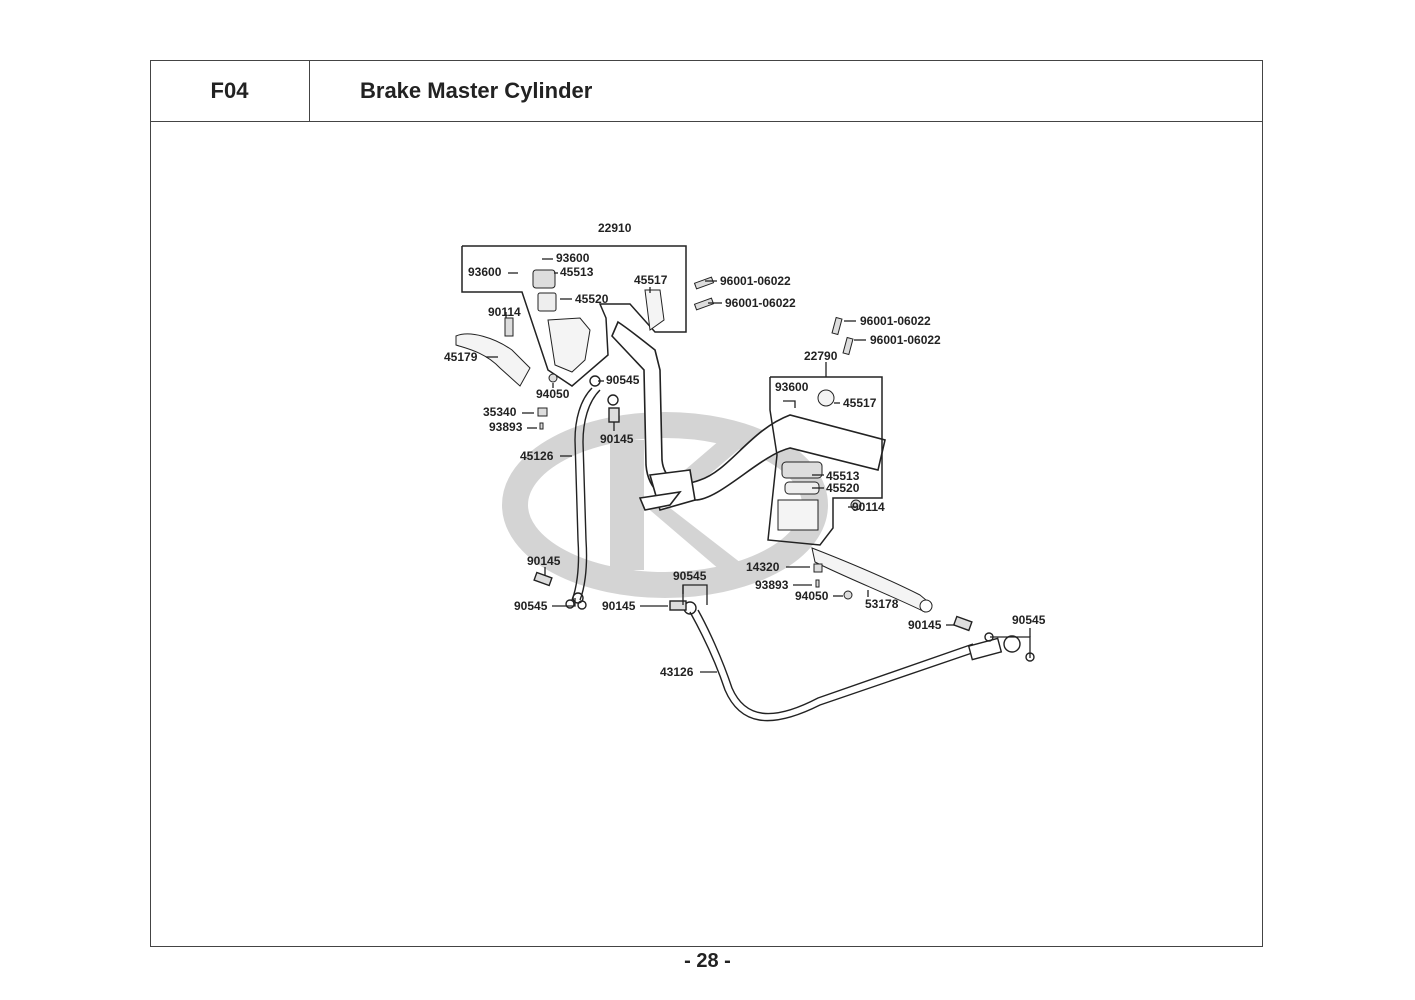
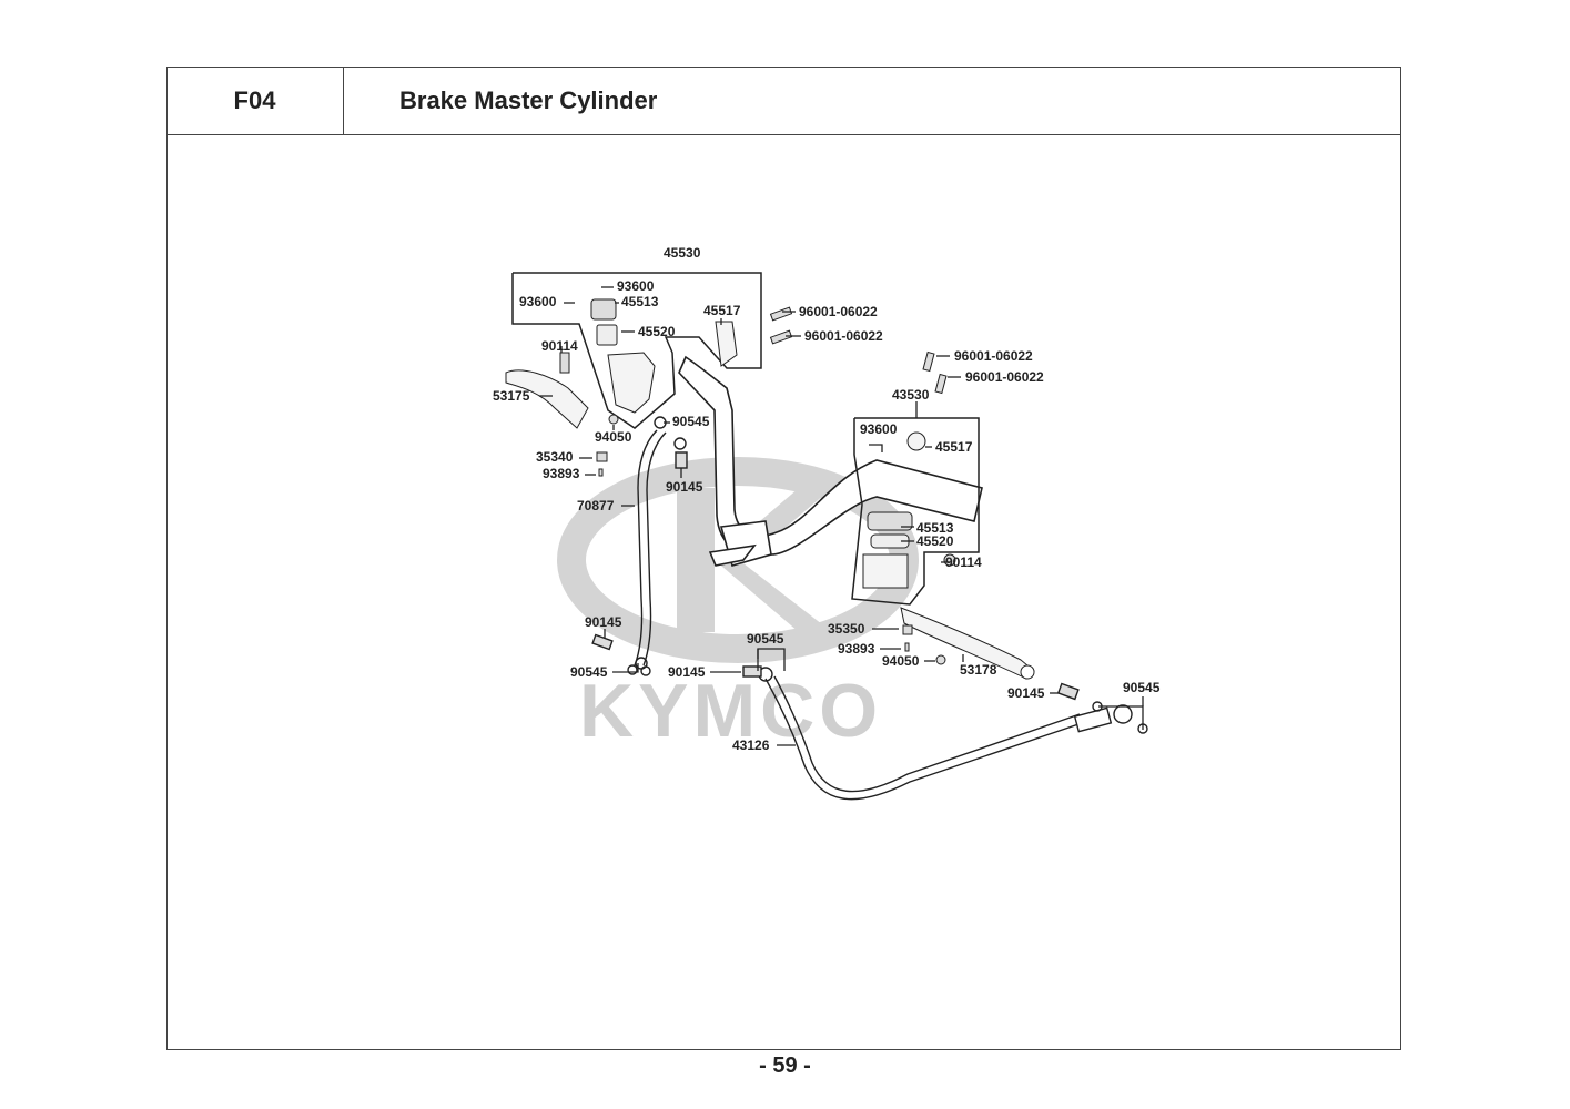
  F04
  Brake Master Cylinder
+ KYMCO
- 22910
+ 45530
  93600
  93600
  45513
  45520
  45517
  90114
- 45179
+ 53175
  94050
  90545
  35340
  93893
  90145
- 45126
+ 70877
  96001-06022
  96001-06022
  96001-06022
  96001-06022
- 22790
+ 43530
  93600
  45517
  45513
  45520
  90114
  90145
  90545
  90545
  90145
  43126
- 14320
+ 35350
  93893
  94050
  53178
  90145
  90545
- - 28 -
+ - 59 -
